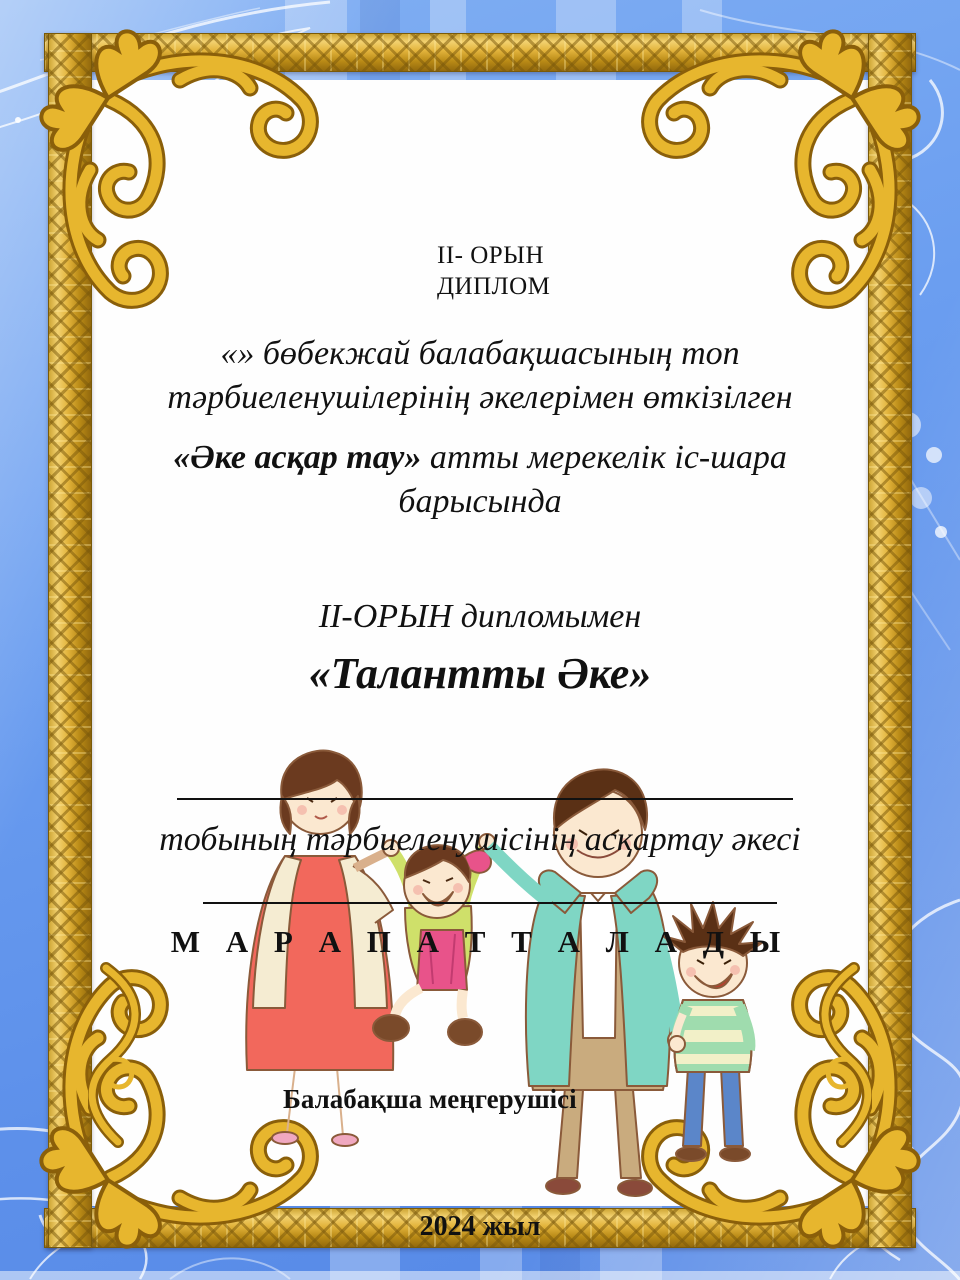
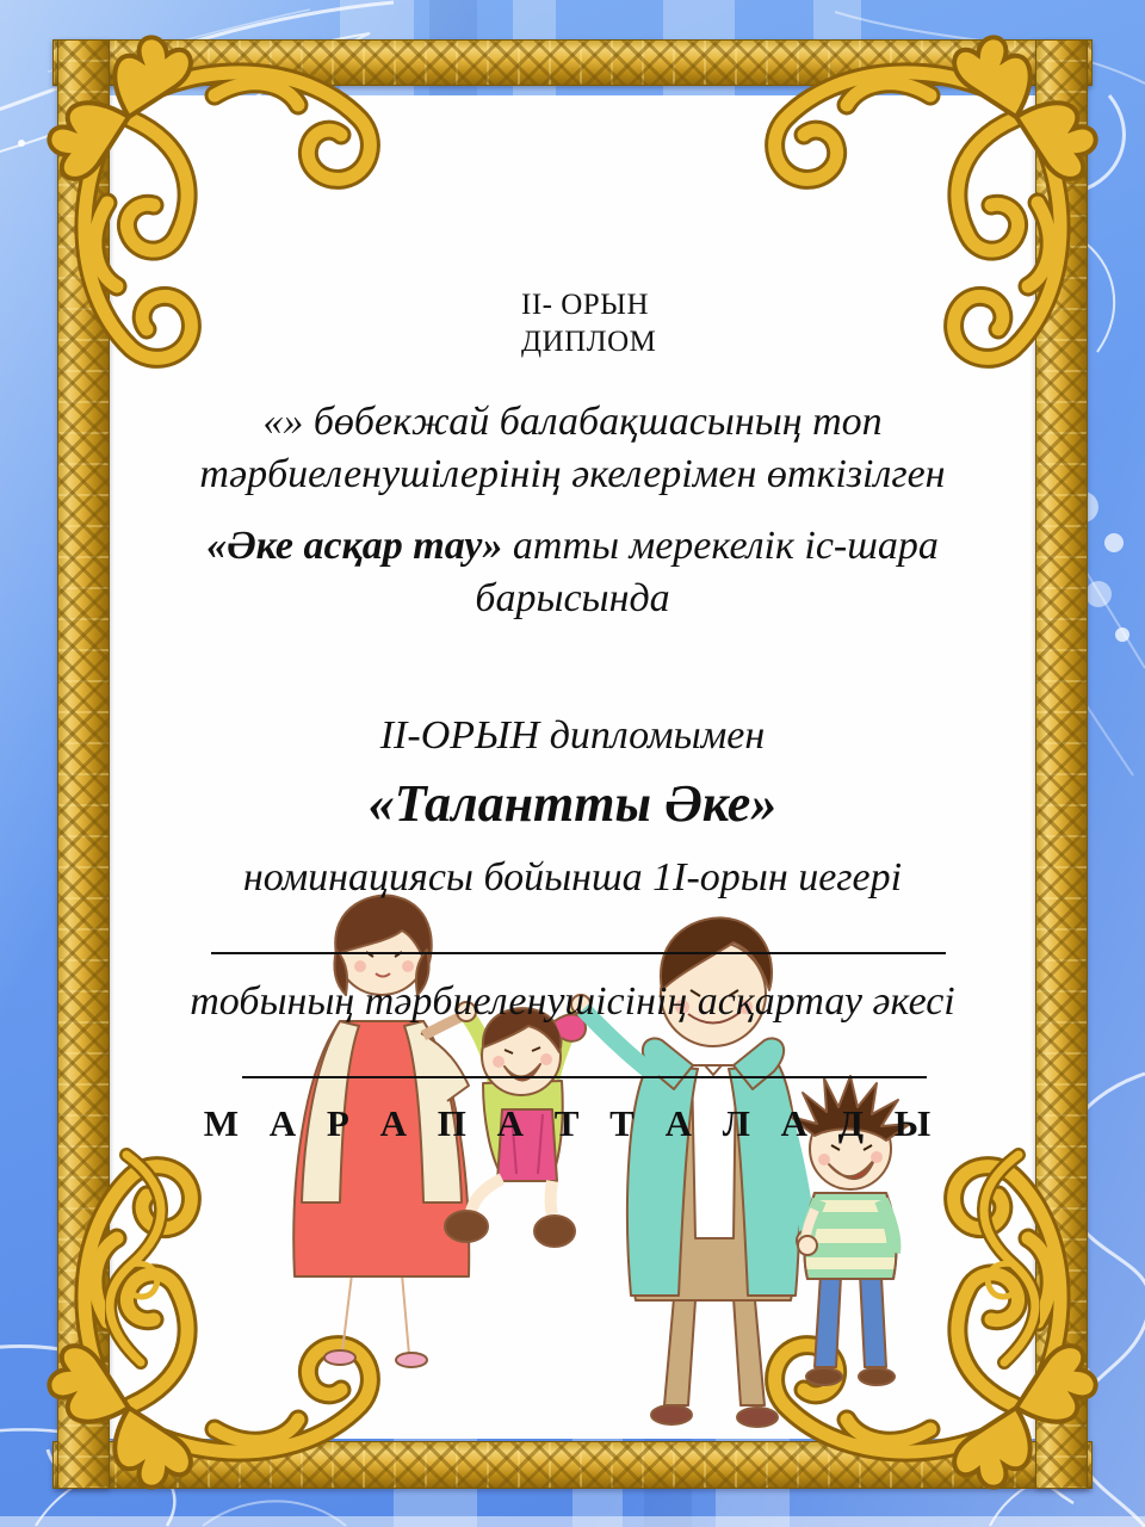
  II- ОРЫН
  ДИПЛОМ
  «» бөбекжай балабақшасының топ
  тәрбиеленушілерінің әкелерімен өткізілген
  «Әке асқар тау» атты мерекелік іс-шара
  барысында
  II-ОРЫН дипломымен
  «Талантты Әке»
+ номинациясы бойынша 1I-орын иегері
  тобының тәрбиеленушісінің асқартау әкесі
  М А Р А П А Т Т А Л А Д Ы
- Балабақша меңгерушісі
- 2024 жыл
